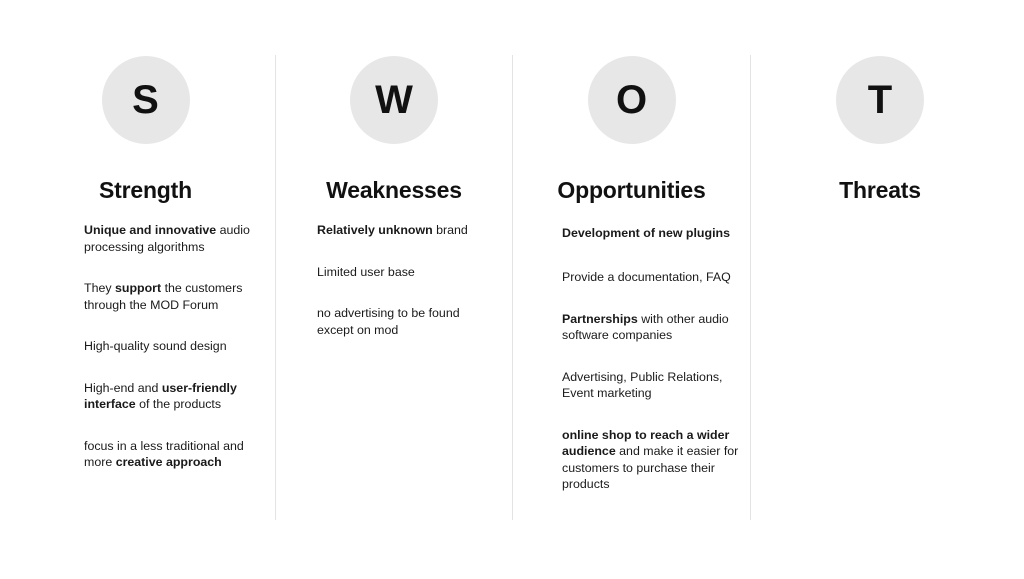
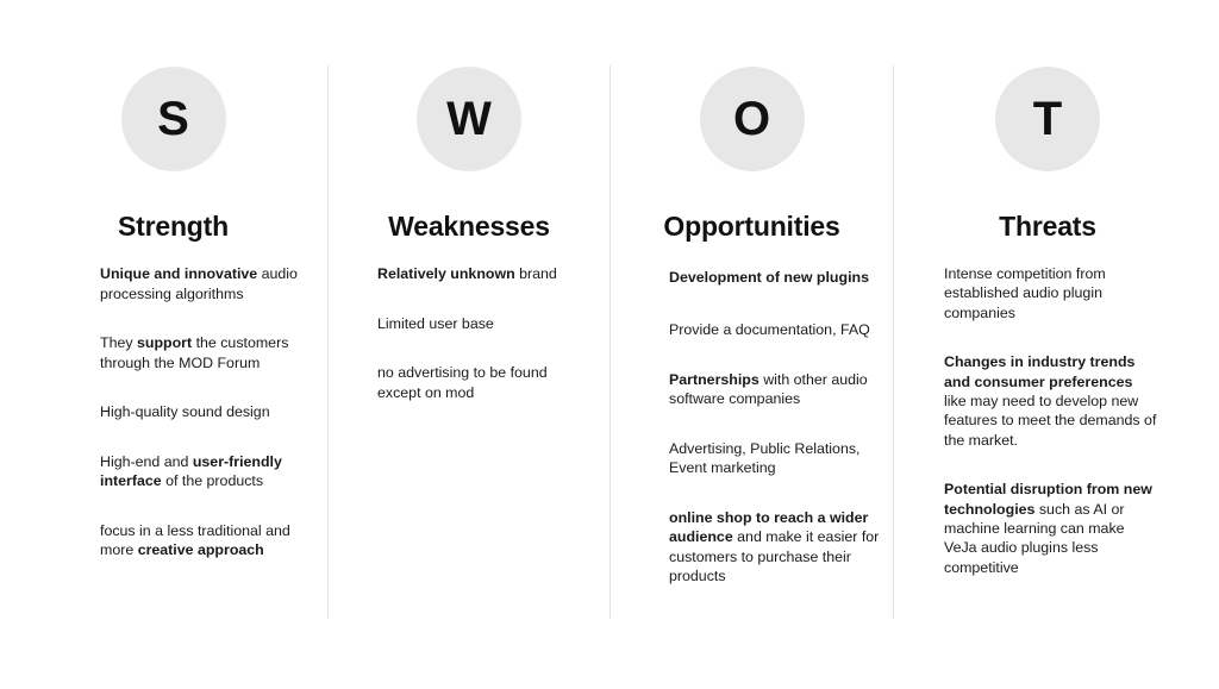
  S
  Strength
  Unique and innovative audio processing algorithms
  They support the customers through the MOD Forum
  High-quality sound design
  High-end and user-friendly interface of the products
  focus in a less traditional and more creative approach
  W
  Weaknesses
  Relatively unknown brand
  Limited user base
  no advertising to be found except on mod
  O
  Opportunities
  Development of new plugins
  Provide a documentation, FAQ
  Partnerships with other audio software companies
  Advertising, Public Relations, Event marketing
  online shop to reach a wider audience and make it easier for customers to purchase their products
  T
  Threats
+ Intense competition from established audio plugin companies
+ Changes in industry trends and consumer preferences like may need to develop new features to meet the demands of the market.
+ Potential disruption from new technologies such as AI or machine learning can make VeJa audio plugins less competitive
